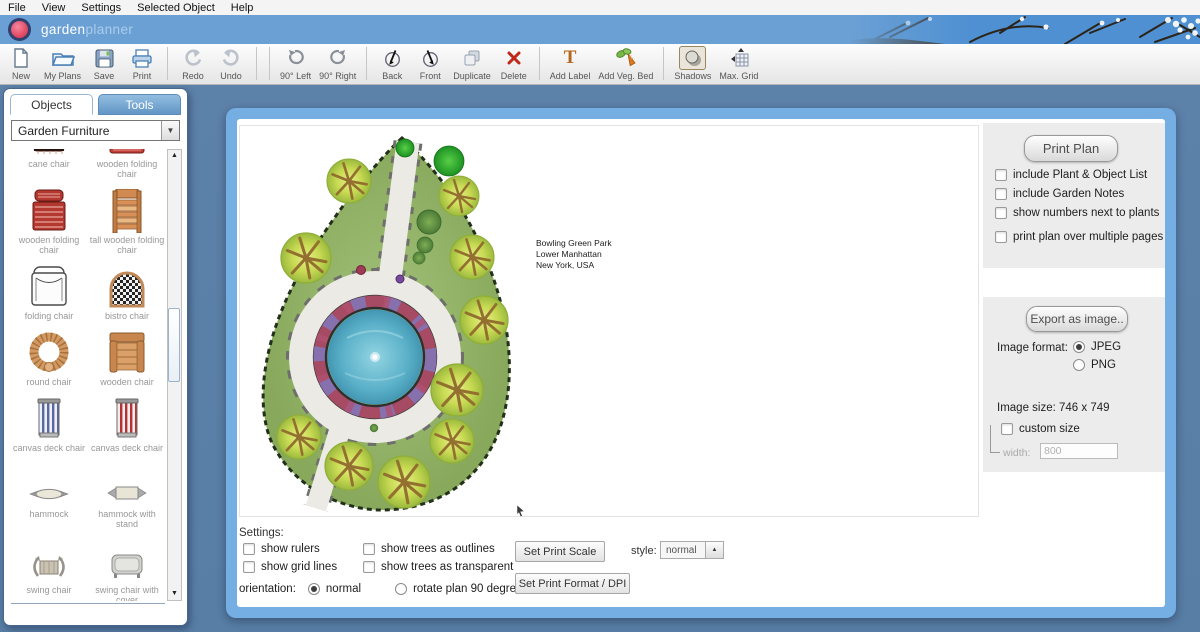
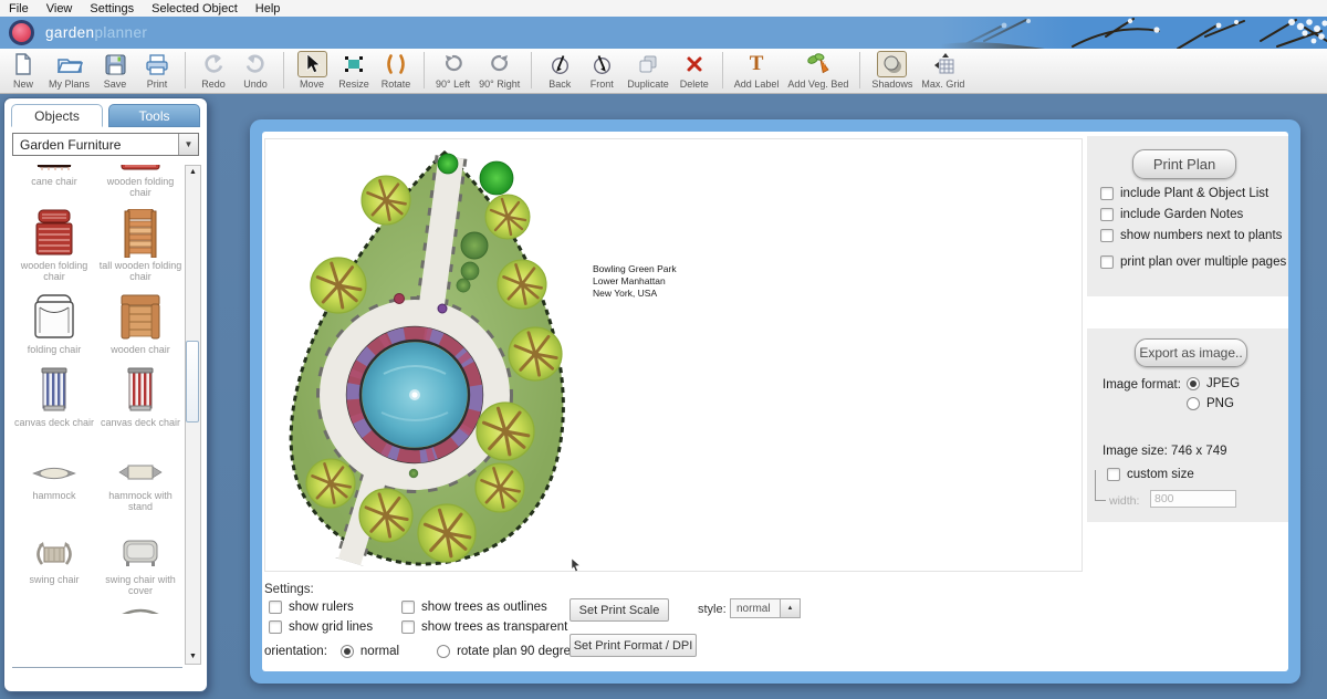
  File
  View
  Settings
  Selected Object
  Help
  gardenplanner
  New
  My Plans
  Save
  Print
  Redo
  Undo
+ Move
+ Resize
+ Rotate
  90° Left
  90° Right
  Back
  Front
  Duplicate
  Delete
  T
  Add Label
  Add Veg. Bed
  Shadows
  Max. Grid
  Bowling Green Park
  Lower Manhattan
  New York, USA
  Settings:
  show rulers
  show grid lines
  show trees as outlines
  show trees as transparent
  orientation:
  normal
  rotate plan 90 degre
  Set Print Scale
  style:
  normal
  Set Print Format / DPI
  Print Plan
  include Plant & Object List
  include Garden Notes
  show numbers next to plants
  print plan over multiple pages
  Export as image..
  Image format:
  JPEG
  PNG
  Image size:
  746 x 749
  custom size
  width:
  800
  Objects
  Tools
  Garden Furniture
  ▼
  cane chair
  wooden folding chair
  wooden folding chair
  tall wooden folding chair
  folding chair
- bistro chair
- round chair
  wooden chair
  canvas deck chair
  canvas deck chair
  hammock
  hammock with stand
  swing chair
  swing chair with cover
